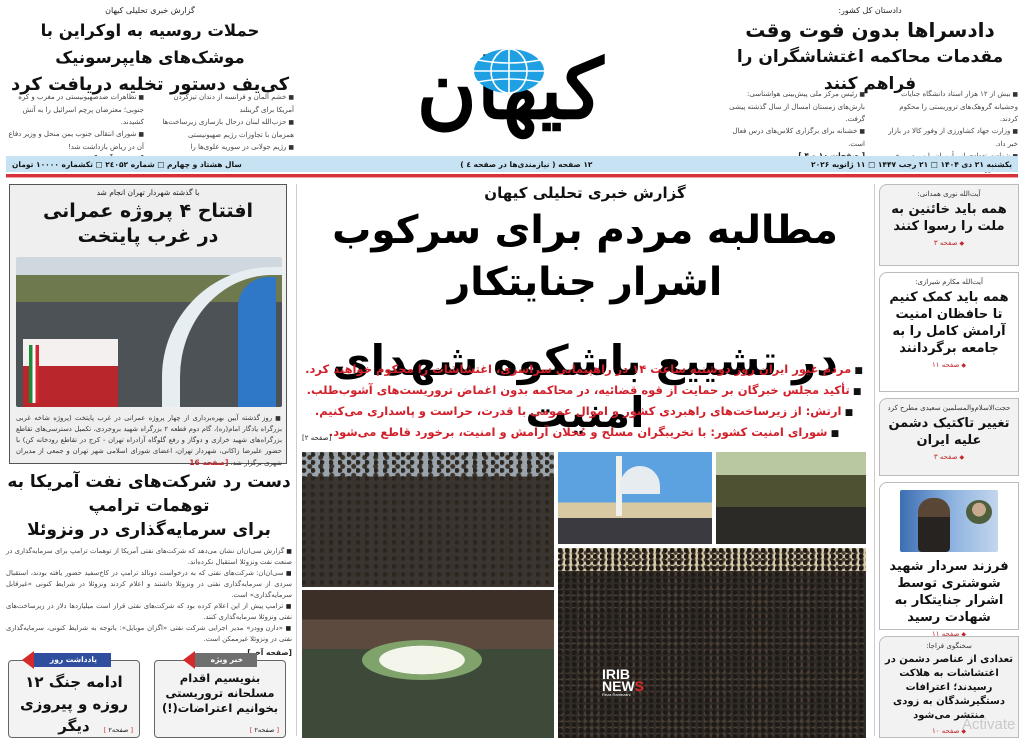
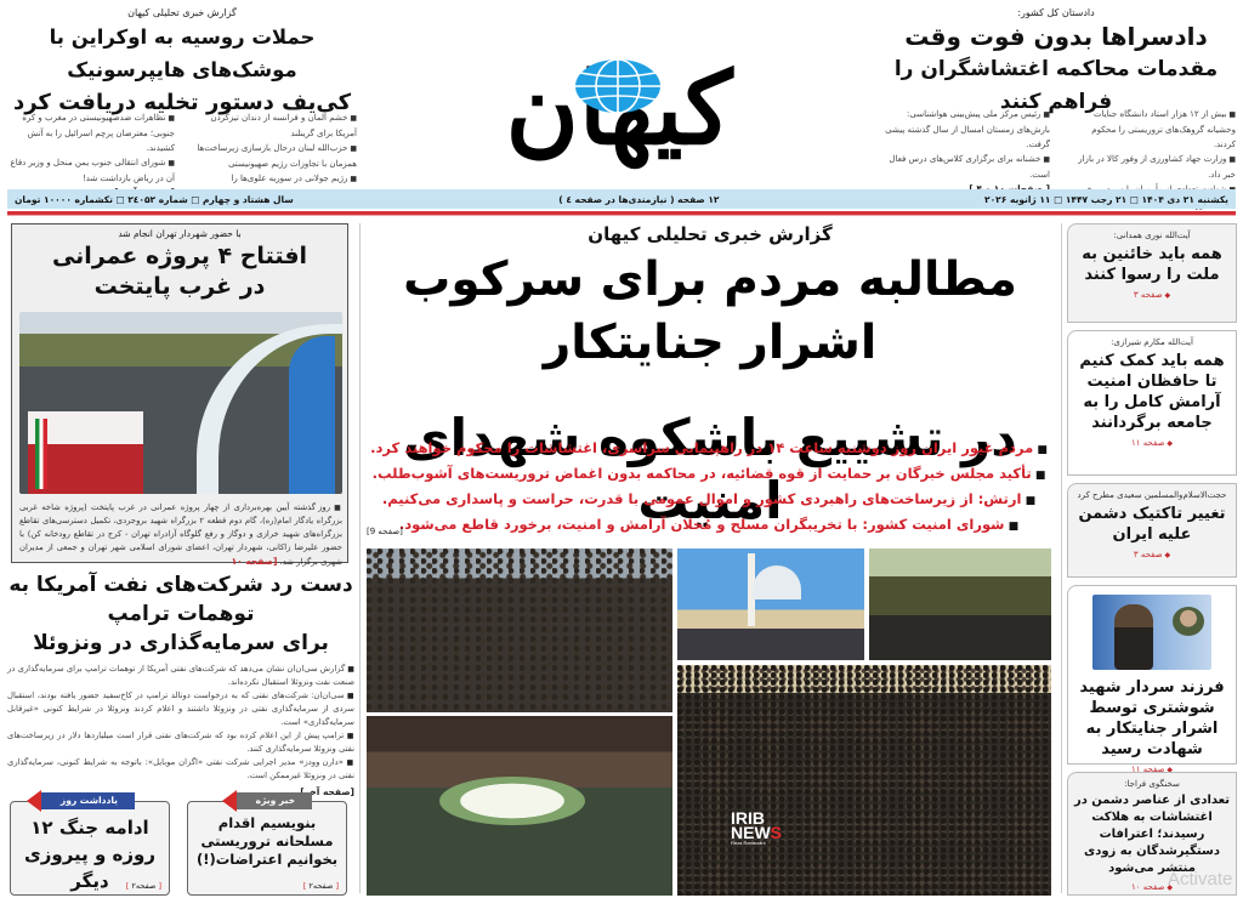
  دادستان کل کشور:
  دادسراها بدون فوت وقت
  مقدمات محاکمه اغتشاشگران را فراهم کنند
  بیش از ۱۲ هزار استاد دانشگاه جنایات وحشیانه گروهک‌های تروریستی را محکوم کردند.
  وزارت جهاد کشاورزی از وفور کالا در بازار خبر داد.
  رئیس مرکز ملی پیش‌بینی هواشناسی: بارش‌های زمستان امسال از سال گذشته پیشی گرفت.
  خشنانه برای برگزاری کلاس‌های درس فعال است.
  کیان
  گزارش خبری تحلیلی کیهان
  حملات روسیه به اوکراین با موشک‌های هایپرسونیک
  کی‌یف دستور تخلیه دریافت کرد
  خشم آلمان و فرانسه از دندان تیزکردن آمریکا برای گرینلند
  حزب‌الله لبنان درحال بازسازی زیرساخت‌ها همزمان با تجاوزات رژیم صهیونیستی
  رژیم جولانی در سوریه علوی‌ها را
  تظاهرات ضدصهیونیستی در مغرب و کره جنوبی؛ معترضان پرچم اسرائیل را به آتش کشیدند.
  شورای انتقالی جنوب یمن منحل و وزیر دفاع آن در ریاض بازداشت شد!
  یکشنبه ۲۱ دی ۱۴۰۴ □ ۲۱ رجب ۱۴۴۷ □ ۱۱ ژانویه ۲۰۲۶
  ۱۲ صفحه ( نیازمندی‌ها در صفحه ٤ )
  سال هشتاد و چهارم □ شماره ۲٤۰۵۲ □ تکشماره ۱۰۰۰۰ تومان
  آیت‌الله نوری همدانی:
  همه باید خائنین به ملت را رسوا کنند
  صفحه ۳
  آیت‌الله مکارم شیرازی:
  همه باید کمک کنیم تا حافظان امنیت آرامش کامل را به جامعه برگردانند
  صفحه ۱۱
  حجت‌الاسلام‌والمسلمین سعیدی مطرح کرد
  تغییر تاکتیک دشمن علیه ایران
  صفحه ۳
  فرزند سردار شهید شوشتری توسط اشرار جنایتکار به شهادت رسید
  صفحه ۱۱
  سخنگوی فراجا:
  تعدادی از عناصر دشمن در اغتشاشات به هلاکت رسیدند؛ اعترافات دستگیرشدگان به زودی منتشر می‌شود
  صفحه ۱۰
  گزارش خبری تحلیلی کیهان
  مطالبه مردم برای سرکوب اشرار جنایتکار
  در تشییع باشکوه شهدای امنیت
  مردم غیور ایران روز دوشنبه ساعت ۱۴ در راهپیمایی سراسری، اغتشاشات را محکوم خواهند کرد.
  تأکید مجلس خبرگان بر حمایت از قوه قضائیه، در محاکمه بدون اغماض تروریست‌های آشوب‌طلب.
  ارتش: از زیرساخت‌های راهبردی کشور و اموال عمومی با قدرت، حراست و پاسداری می‌کنیم.
  شورای امنیت کشور: با تخریبگران مسلح و مُخلان آرامش و امنیت، برخورد قاطع می‌شود.
- [صفحه ۲]
+ [صفحه 9]
  IRIB
  NEWS
- با گذشته شهردار تهران انجام شد
+ با حضور شهردار تهران انجام شد
  افتتاح ۴ پروژه عمرانی
  در غرب پایتخت
- روز گذشته آیین بهره‌برداری از چهار پروژه عمرانی در غرب پایتخت (پروژه شاخه غربی بزرگراه یادگار امام(ره)، گام دوم قطعه ۲ بزرگراه شهید بروجردی، تکمیل دسترسی‌های تقاطع بزرگراه‌های شهید خرازی و دوگاز و رفع گلوگاه آزادراه تهران - کرج در تقاطع رودخانه کن) با حضور علیرضا زاکانی، شهردار تهران، اعضای شورای اسلامی شهر تهران و جمعی از مدیران شهری برگزار شد. [صفحه 16
+ روز گذشته آیین بهره‌برداری از چهار پروژه عمرانی در غرب پایتخت (پروژه شاخه غربی بزرگراه یادگار امام(ره)، گام دوم قطعه ۲ بزرگراه شهید بروجردی، تکمیل دسترسی‌های تقاطع بزرگراه‌های شهید خرازی و دوگاز و رفع گلوگاه آزادراه تهران - کرج در تقاطع رودخانه کن) با حضور علیرضا زاکانی، شهردار تهران، اعضای شورای اسلامی شهر تهران و جمعی از مدیران شهری برگزار شد. [صفحه ۱۰
  دست رد شرکت‌های نفت آمریکا به توهمات ترامپ
  برای سرمایه‌گذاری در ونزوئلا
  گزارش سی‌ان‌ان نشان می‌دهد که شرکت‌های نفتی آمریکا از توهمات ترامپ برای سرمایه‌گذاری در صنعت نفت ونزوئلا استقبال نکرده‌اند.
  سی‌ان‌ان: شرکت‌های نفتی که به درخواست دونالد ترامپ در کاخ‌سفید حضور یافته بودند، استقبال سردی از سرمایه‌گذاری نفتی در ونزوئلا داشتند و اعلام کردند ونزوئلا در شرایط کنونی «غیرقابل سرمایه‌گذاری» است.
  ترامپ پیش از این اعلام کرده بود که شرکت‌های نفتی قرار است میلیاردها دلار در زیرساخت‌های نفتی ونزوئلا سرمایه‌گذاری کنند.
  «دارن وودز» مدیر اجرایی شرکت نفتی «اگزان موبایل»: باتوجه به شرایط کنونی، سرمایه‌گذاری نفتی در ونزوئلا غیرممکن است.
  [صفحه آخ
  یادداشت روز
  ادامه جنگ ۱۲ روزه و پیروزی دیگر
  صفحه۲
  خبر ویژه
  بنویسیم اقدام مسلحانه تروریستی بخوانیم اعتراضات(!)
  صفحه۲
  Activate
